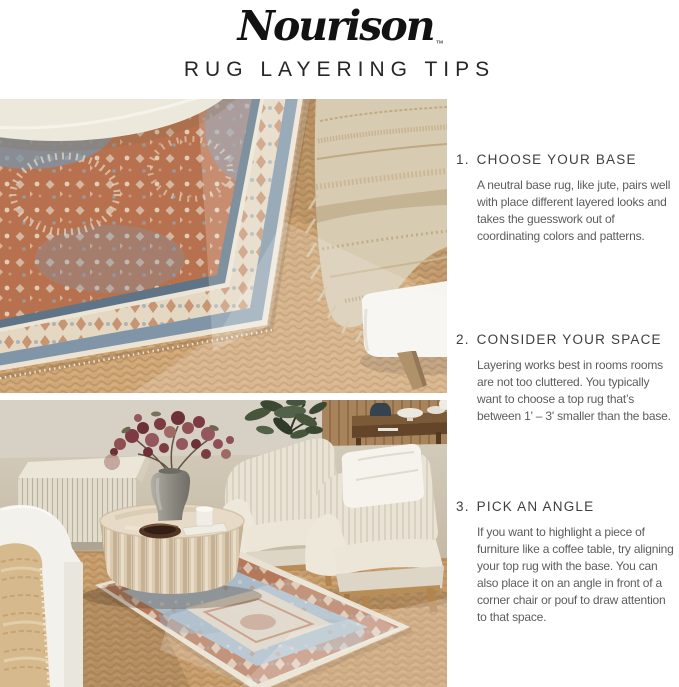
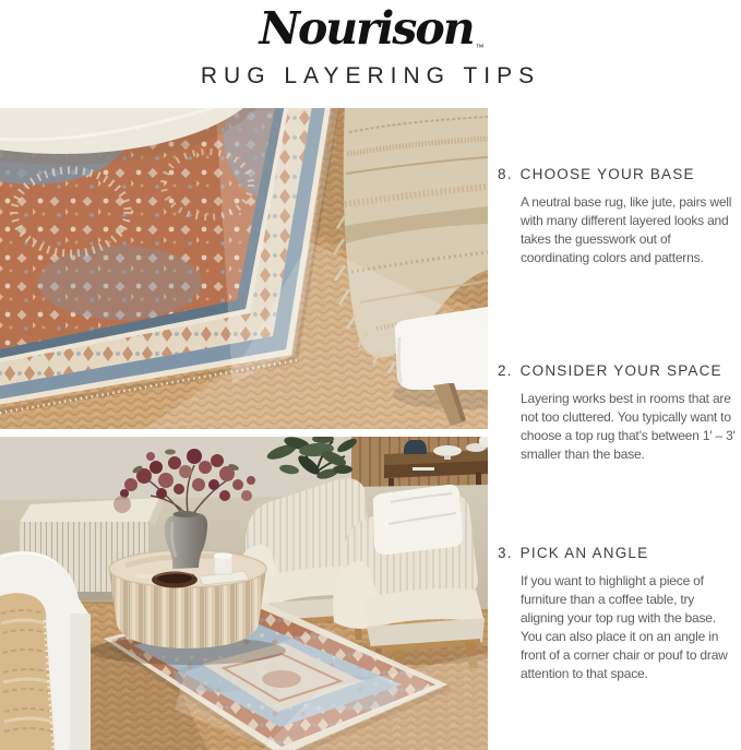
  Nourison ™
  RUG LAYERING TIPS
- 1. CHOOSE YOUR BASE
+ 8. CHOOSE YOUR BASE
- A neutral base rug, like jute, pairs well with place different layered looks and takes the guesswork out of coordinating colors and patterns.
+ A neutral base rug, like jute, pairs well with many different layered looks and takes the guesswork out of coordinating colors and patterns.
  2. CONSIDER YOUR SPACE
- Layering works best in rooms rooms are not too cluttered. You typically want to choose a top rug that’s between 1' – 3' smaller than the base.
+ Layering works best in rooms that are not too cluttered. You typically want to choose a top rug that’s between 1' – 3' smaller than the base.
  3. PICK AN ANGLE
- If you want to highlight a piece of furniture like a coffee table, try aligning your top rug with the base. You can also place it on an angle in front of a corner chair or pouf to draw attention to that space.
+ If you want to highlight a piece of furniture than a coffee table, try aligning your top rug with the base. You can also place it on an angle in front of a corner chair or pouf to draw attention to that space.
